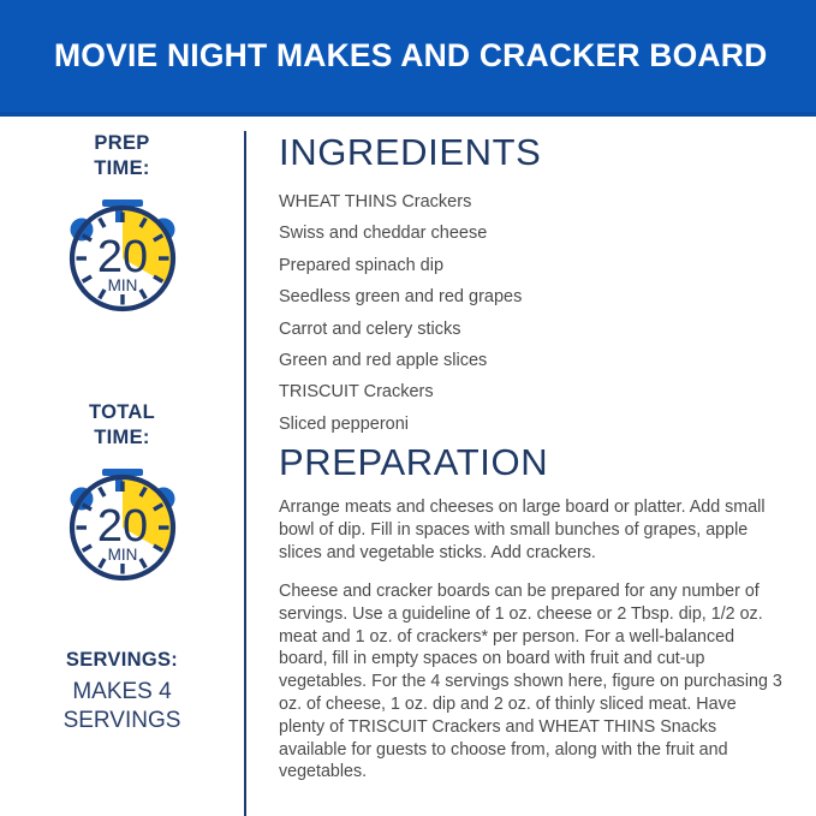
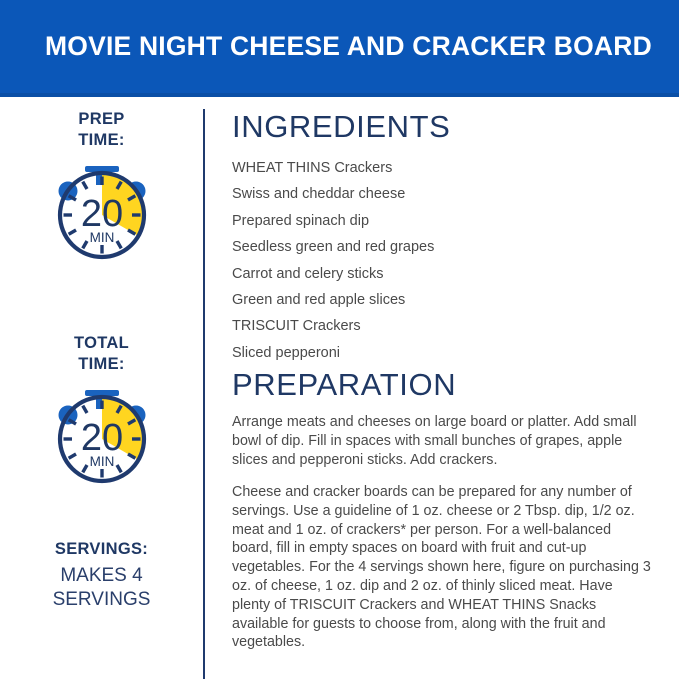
- MOVIE NIGHT MAKES AND CRACKER BOARD
+ MOVIE NIGHT CHEESE AND CRACKER BOARD
  PREP
  TIME:
  20
  MIN
  TOTAL
  TIME:
  20
  MIN
  SERVINGS:
  MAKES 4
  SERVINGS
  INGREDIENTS
  WHEAT THINS Crackers
  Swiss and cheddar cheese
  Prepared spinach dip
  Seedless green and red grapes
  Carrot and celery sticks
  Green and red apple slices
  TRISCUIT Crackers
  Sliced pepperoni
  PREPARATION
- Arrange meats and cheeses on large board or platter. Add small bowl of dip. Fill in spaces with small bunches of grapes, apple slices and vegetable sticks. Add crackers.
+ Arrange meats and cheeses on large board or platter. Add small bowl of dip. Fill in spaces with small bunches of grapes, apple slices and pepperoni sticks. Add crackers.
  Cheese and cracker boards can be prepared for any number of servings. Use a guideline of 1 oz. cheese or 2 Tbsp. dip, 1/2 oz. meat and 1 oz. of crackers* per person. For a well-balanced board, fill in empty spaces on board with fruit and cut-up vegetables. For the 4 servings shown here, figure on purchasing 3 oz. of cheese, 1 oz. dip and 2 oz. of thinly sliced meat. Have plenty of TRISCUIT Crackers and WHEAT THINS Snacks available for guests to choose from, along with the fruit and vegetables.
